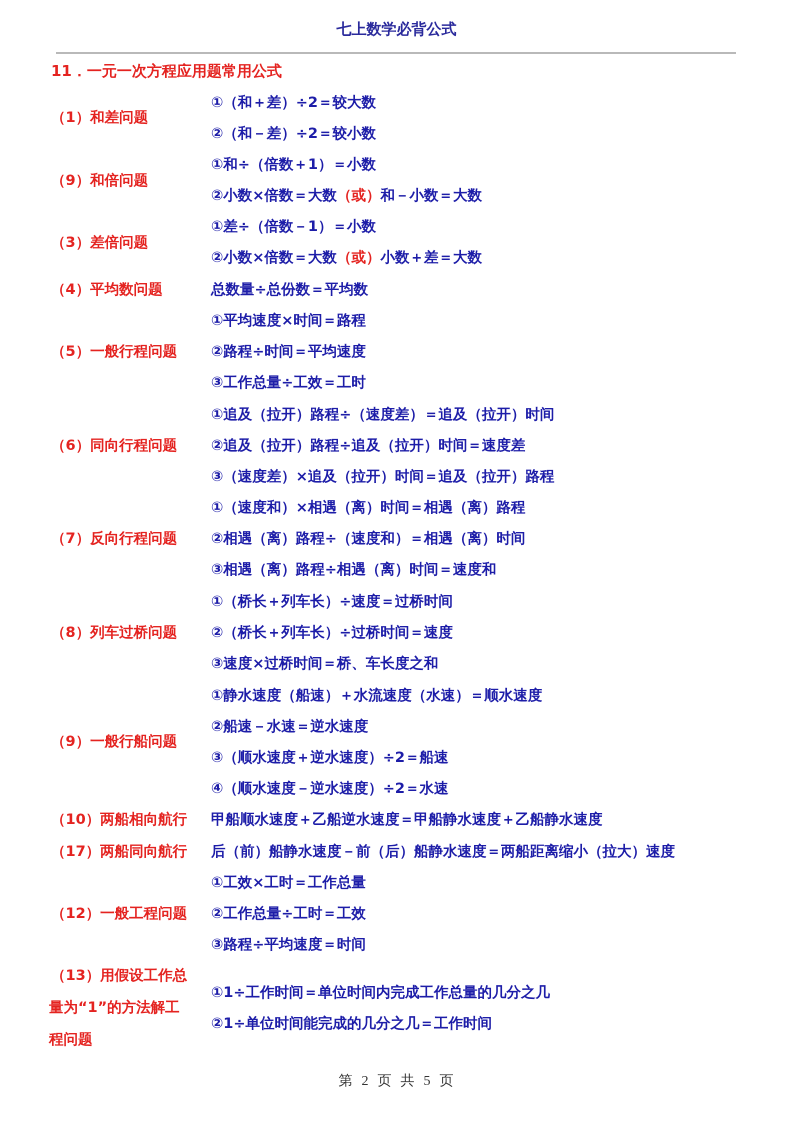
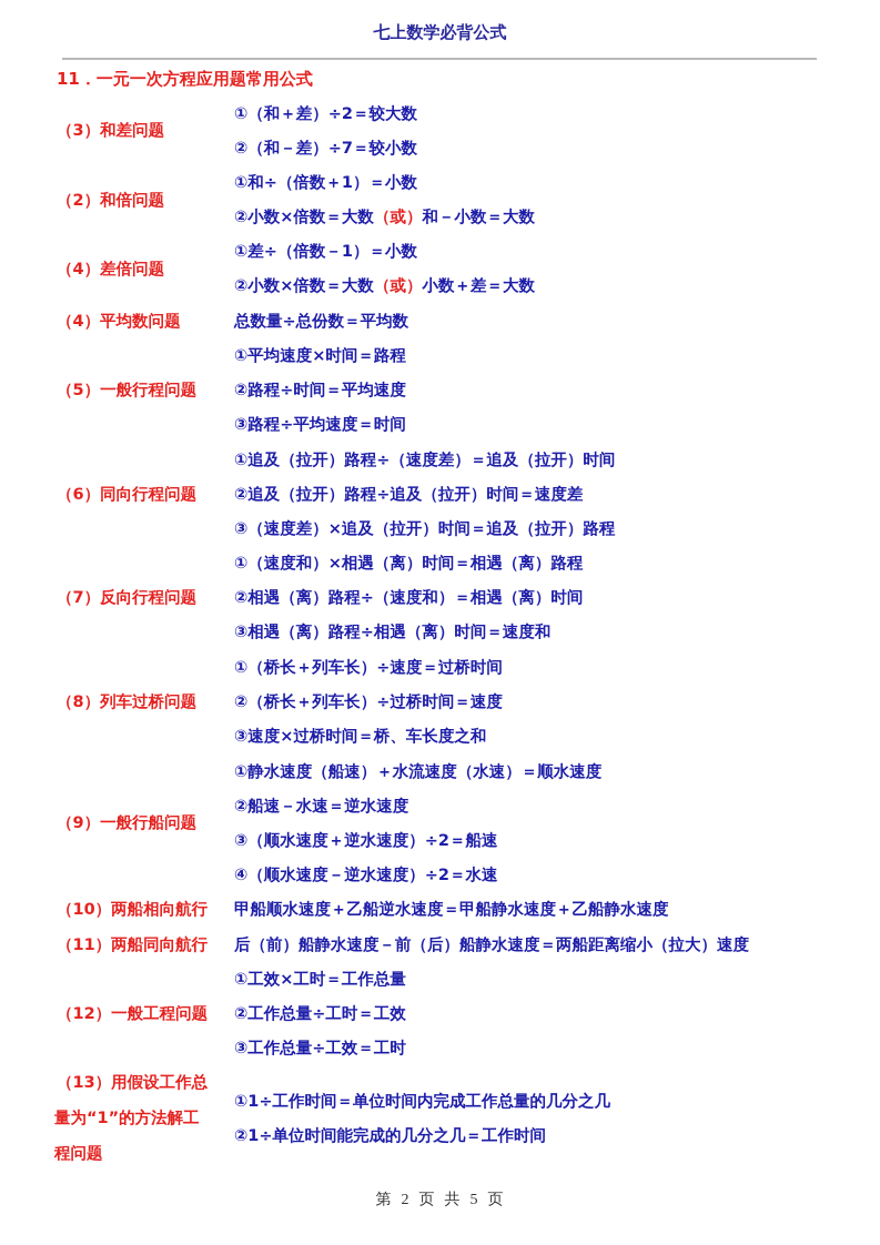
  七上数学必背公式
  11．一元一次方程应用题常用公式
- （1）和差问题
+ （3）和差问题
  ①（和＋差）÷2＝较大数
- ②（和－差）÷2＝较小数
+ ②（和－差）÷7＝较小数
- （9）和倍问题
+ （2）和倍问题
  ①和÷（倍数＋1）＝小数
  ②小数×倍数＝大数（或）和－小数＝大数
- （3）差倍问题
+ （4）差倍问题
  ①差÷（倍数－1）＝小数
  ②小数×倍数＝大数（或）小数＋差＝大数
  （4）平均数问题
  总数量÷总份数＝平均数
  （5）一般行程问题
  ①平均速度×时间＝路程
  ②路程÷时间＝平均速度
- ③工作总量÷工效＝工时
+ ③路程÷平均速度＝时间
  （6）同向行程问题
  ①追及（拉开）路程÷（速度差）＝追及（拉开）时间
  ②追及（拉开）路程÷追及（拉开）时间＝速度差
  ③（速度差）×追及（拉开）时间＝追及（拉开）路程
  （7）反向行程问题
  ①（速度和）×相遇（离）时间＝相遇（离）路程
  ②相遇（离）路程÷（速度和）＝相遇（离）时间
  ③相遇（离）路程÷相遇（离）时间＝速度和
  （8）列车过桥问题
  ①（桥长＋列车长）÷速度＝过桥时间
  ②（桥长＋列车长）÷过桥时间＝速度
  ③速度×过桥时间＝桥、车长度之和
  （9）一般行船问题
  ①静水速度（船速）＋水流速度（水速）＝顺水速度
  ②船速－水速＝逆水速度
  ③（顺水速度＋逆水速度）÷2＝船速
  ④（顺水速度－逆水速度）÷2＝水速
  （10）两船相向航行
  甲船顺水速度＋乙船逆水速度＝甲船静水速度＋乙船静水速度
- （17）两船同向航行
+ （11）两船同向航行
  后（前）船静水速度－前（后）船静水速度＝两船距离缩小（拉大）速度
  （12）一般工程问题
  ①工效×工时＝工作总量
  ②工作总量÷工时＝工效
- ③路程÷平均速度＝时间
+ ③工作总量÷工效＝工时
  （13）用假设工作总
  量为“1”的方法解工
  程问题
  ①1÷工作时间＝单位时间内完成工作总量的几分之几
  ②1÷单位时间能完成的几分之几＝工作时间
  第 2 页 共 5 页
